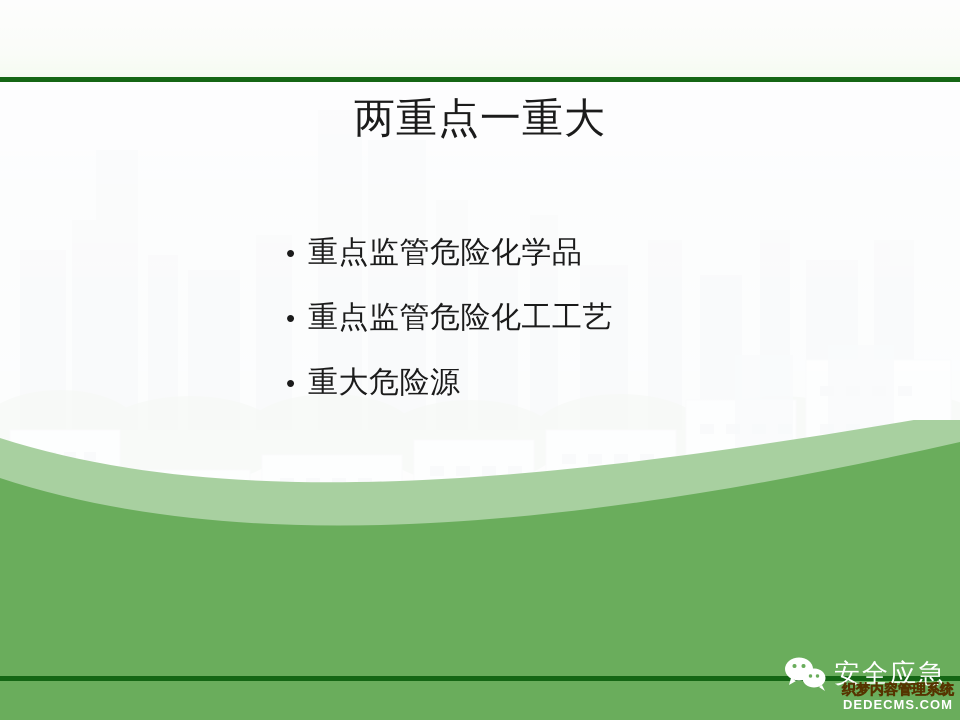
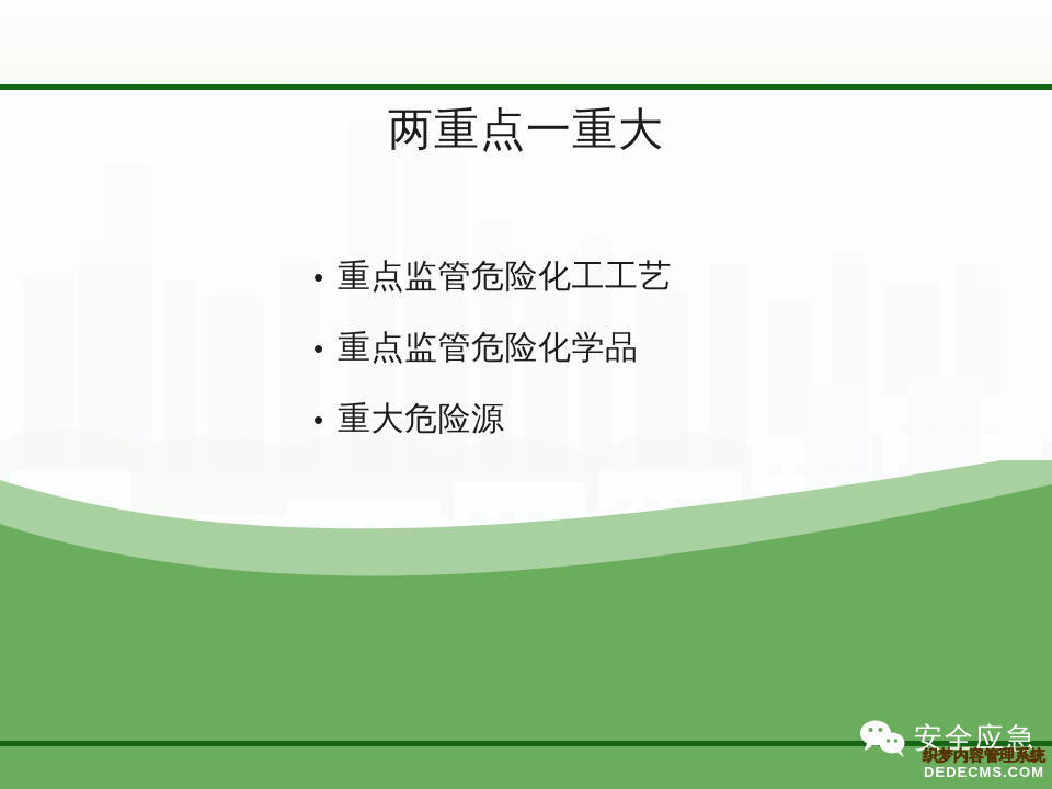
  两重点一重大
  •
- 重点监管危险化学品
+ 重点监管危险化工工艺
  •
- 重点监管危险化工工艺
+ 重点监管危险化学品
  •
  重大危险源
  安全应急
  织梦内容管理系统
  DEDECMS.COM
